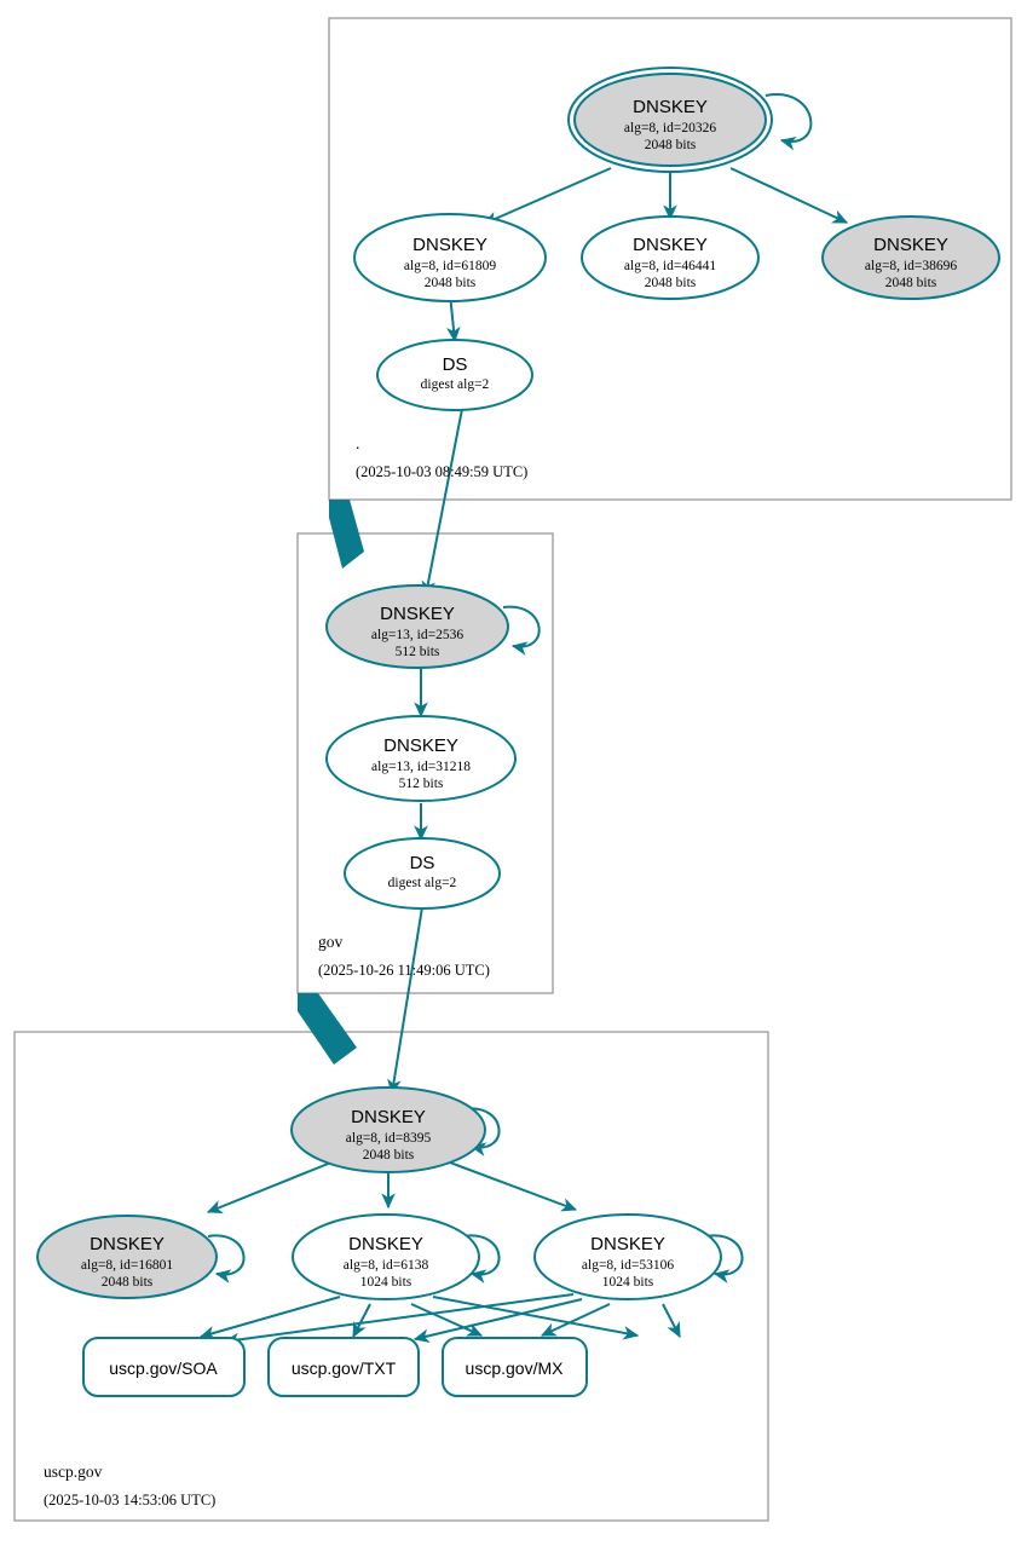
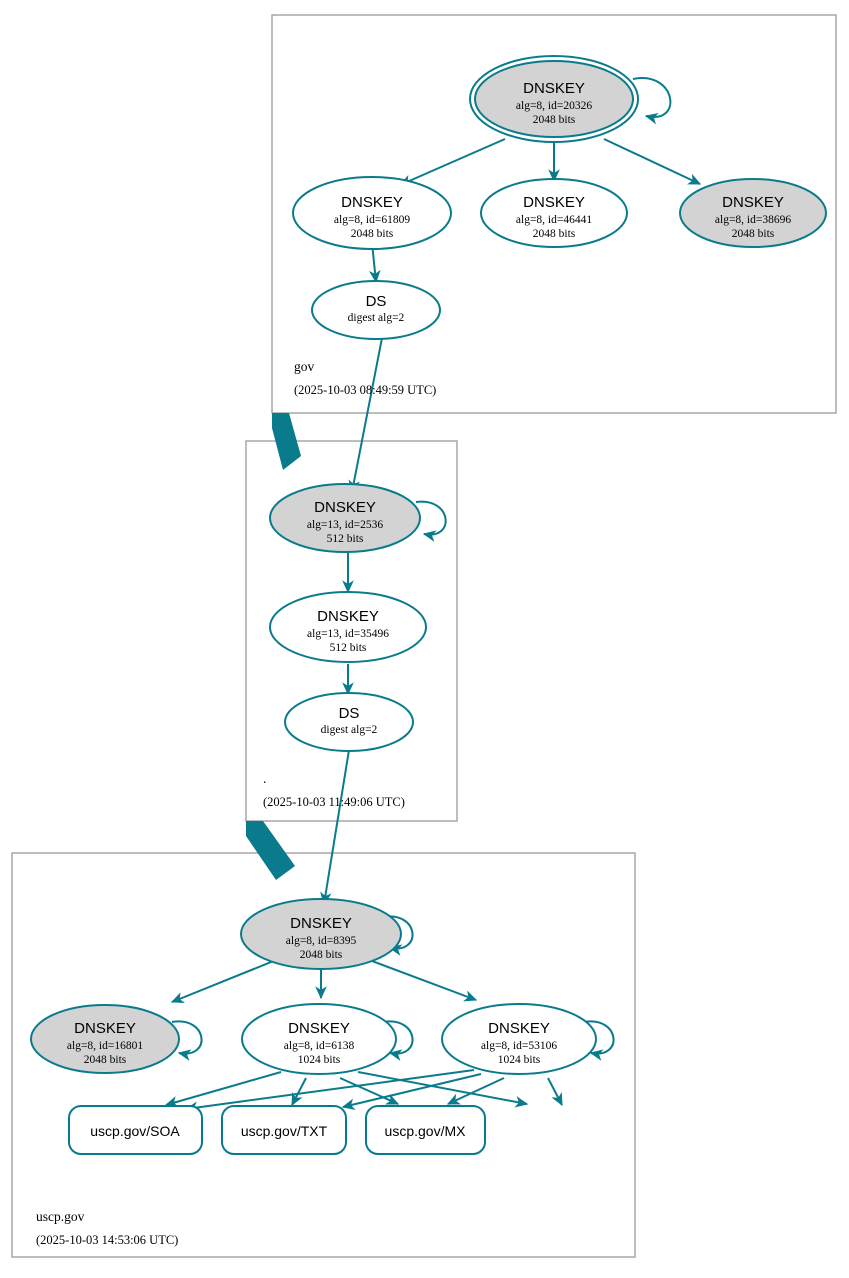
  DNSKEY
  alg=8, id=20326
  2048 bits
  DNSKEY
  alg=8, id=61809
  2048 bits
  DNSKEY
  alg=8, id=46441
  2048 bits
  DNSKEY
  alg=8, id=38696
  2048 bits
  DS
  digest alg=2
- .
+ gov
  (2025-10-03 08:49:59 UTC)
  DNSKEY
  alg=13, id=2536
  512 bits
  DNSKEY
- alg=13, id=31218
+ alg=13, id=35496
  512 bits
  DS
  digest alg=2
- gov
+ .
- (2025-10-26 11:49:06 UTC)
+ (2025-10-03 11:49:06 UTC)
  DNSKEY
  alg=8, id=8395
  2048 bits
  DNSKEY
  alg=8, id=16801
  2048 bits
  DNSKEY
  alg=8, id=6138
  1024 bits
  DNSKEY
  alg=8, id=53106
  1024 bits
  uscp.gov/SOA
  uscp.gov/TXT
  uscp.gov/MX
  uscp.gov
  (2025-10-03 14:53:06 UTC)
